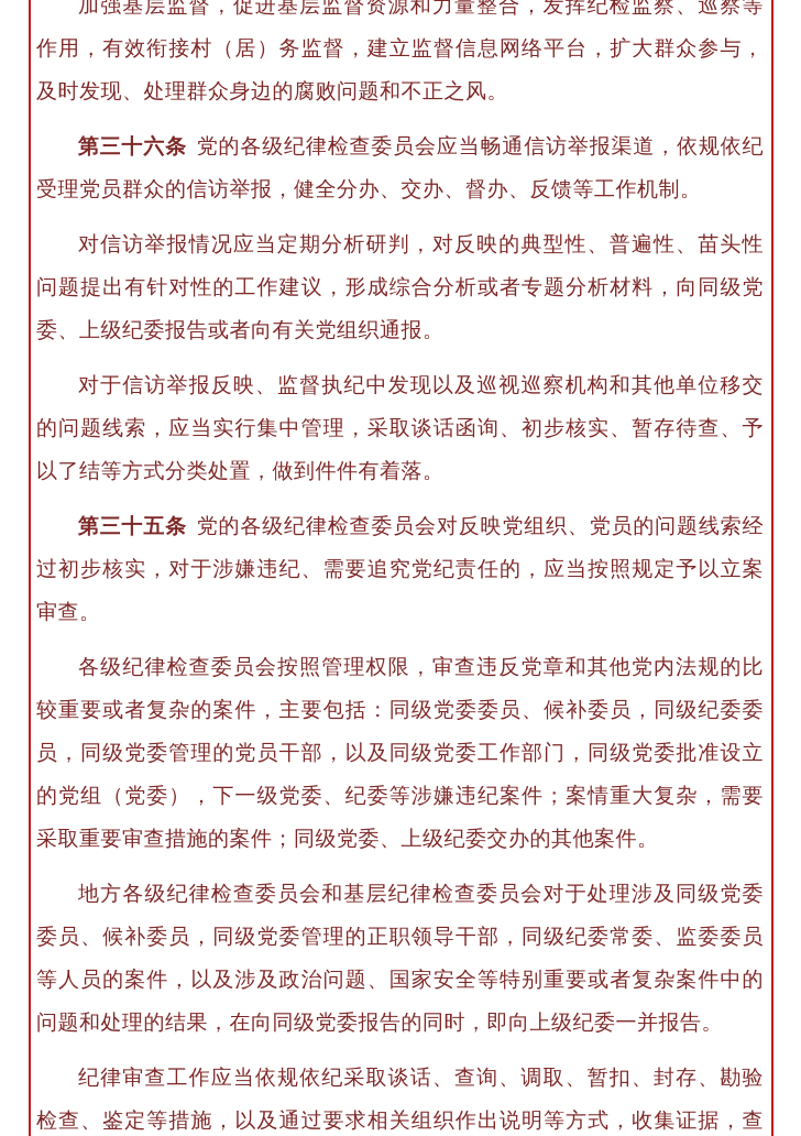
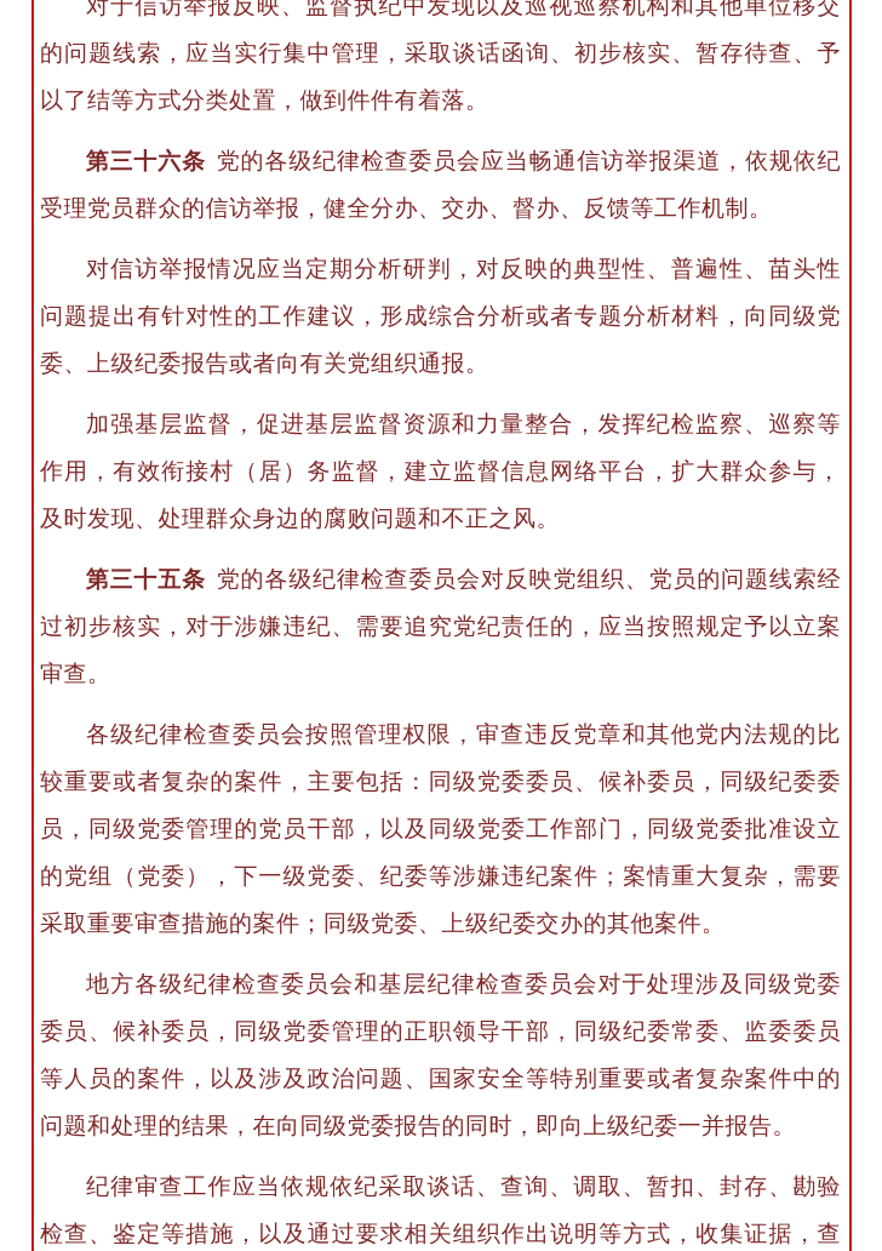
- 加强基层监督，促进基层监督资源和力量整合，发挥纪检监察、巡察等作用，有效衔接村（居）务监督，建立监督信息网络平台，扩大群众参与，及时发现、处理群众身边的腐败问题和不正之风。
+ 对于信访举报反映、监督执纪中发现以及巡视巡察机构和其他单位移交的问题线索，应当实行集中管理，采取谈话函询、初步核实、暂存待查、予以了结等方式分类处置，做到件件有着落。
  第三十六条 党的各级纪律检查委员会应当畅通信访举报渠道，依规依纪受理党员群众的信访举报，健全分办、交办、督办、反馈等工作机制。
  对信访举报情况应当定期分析研判，对反映的典型性、普遍性、苗头性问题提出有针对性的工作建议，形成综合分析或者专题分析材料，向同级党委、上级纪委报告或者向有关党组织通报。
- 对于信访举报反映、监督执纪中发现以及巡视巡察机构和其他单位移交的问题线索，应当实行集中管理，采取谈话函询、初步核实、暂存待查、予以了结等方式分类处置，做到件件有着落。
+ 加强基层监督，促进基层监督资源和力量整合，发挥纪检监察、巡察等作用，有效衔接村（居）务监督，建立监督信息网络平台，扩大群众参与，及时发现、处理群众身边的腐败问题和不正之风。
  第三十五条 党的各级纪律检查委员会对反映党组织、党员的问题线索经过初步核实，对于涉嫌违纪、需要追究党纪责任的，应当按照规定予以立案审查。
  各级纪律检查委员会按照管理权限，审查违反党章和其他党内法规的比较重要或者复杂的案件，主要包括：同级党委委员、候补委员，同级纪委委员，同级党委管理的党员干部，以及同级党委工作部门，同级党委批准设立的党组（党委），下一级党委、纪委等涉嫌违纪案件；案情重大复杂，需要采取重要审查措施的案件；同级党委、上级纪委交办的其他案件。
  地方各级纪律检查委员会和基层纪律检查委员会对于处理涉及同级党委委员、候补委员，同级党委管理的正职领导干部，同级纪委常委、监委委员等人员的案件，以及涉及政治问题、国家安全等特别重要或者复杂案件中的问题和处理的结果，在向同级党委报告的同时，即向上级纪委一并报告。
  纪律审查工作应当依规依纪采取谈话、查询、调取、暂扣、封存、勘验检查、鉴定等措施，以及通过要求相关组织作出说明等方式，收集证据，查
